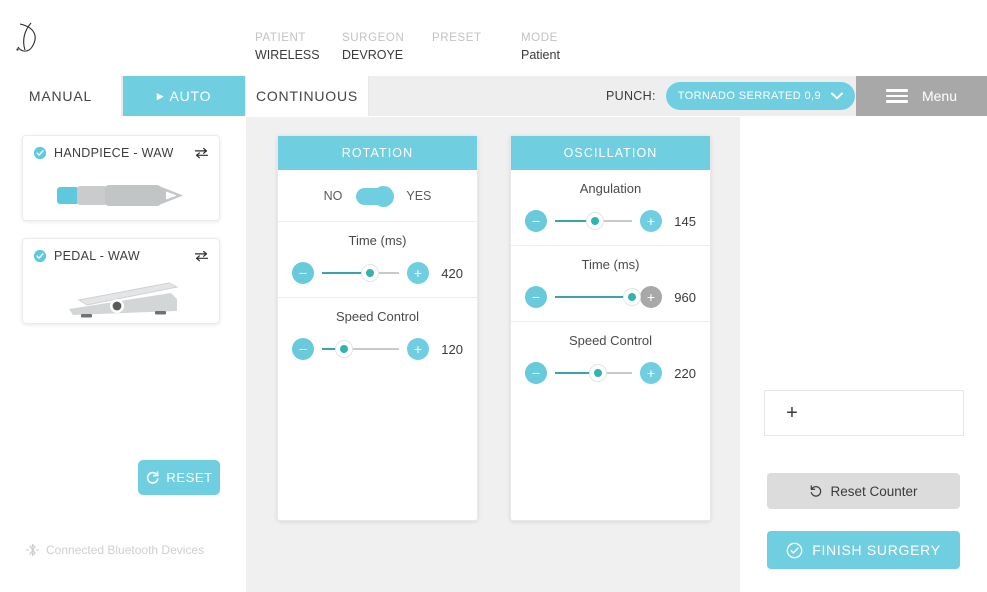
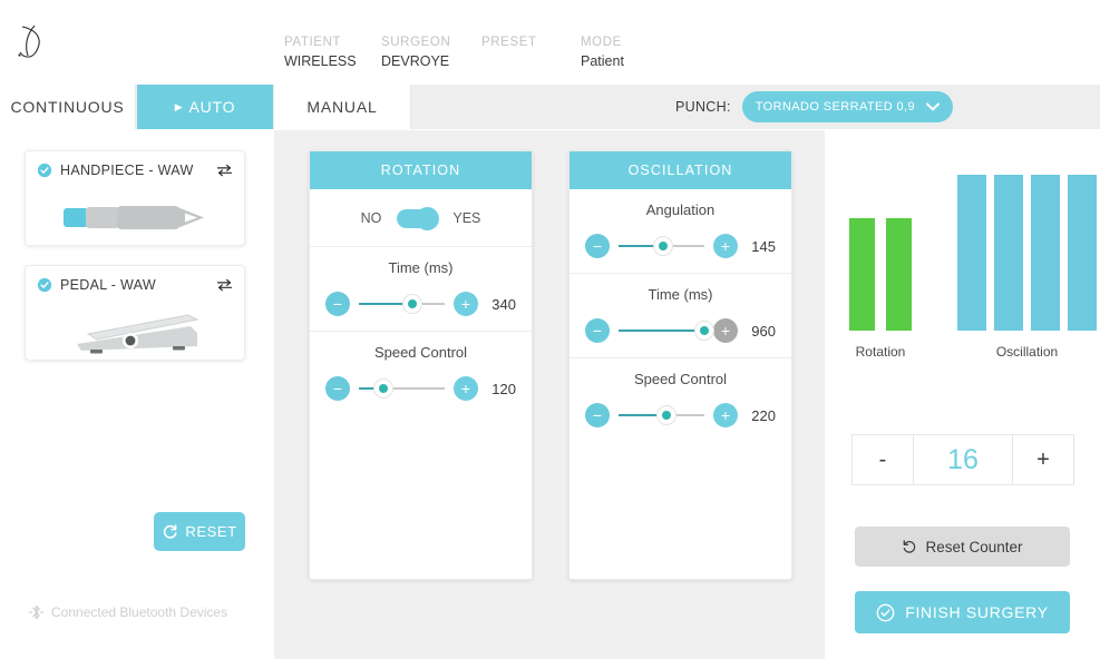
  PATIENT
  WIRELESS
  SURGEON
  DEVROYE
  PRESET
  MODE
  Patient
- MANUAL
+ CONTINUOUS
  ▶
  AUTO
- CONTINUOUS
+ MANUAL
  PUNCH:
  TORNADO SERRATED 0,9
- Menu
  HANDPIECE - WAW
  PEDAL - WAW
  RESET
  Connected Bluetooth Devices
  ROTATION
  NO
  YES
  Time (ms)
  −
  +
- 420
+ 340
  Speed Control
  −
  +
  120
  OSCILLATION
  Angulation
  −
  +
  145
  Time (ms)
  −
  +
  960
  Speed Control
  −
  +
  220
+ Rotation
+ Oscillation
+ -
+ 16
  +
  Reset Counter
  FINISH SURGERY
